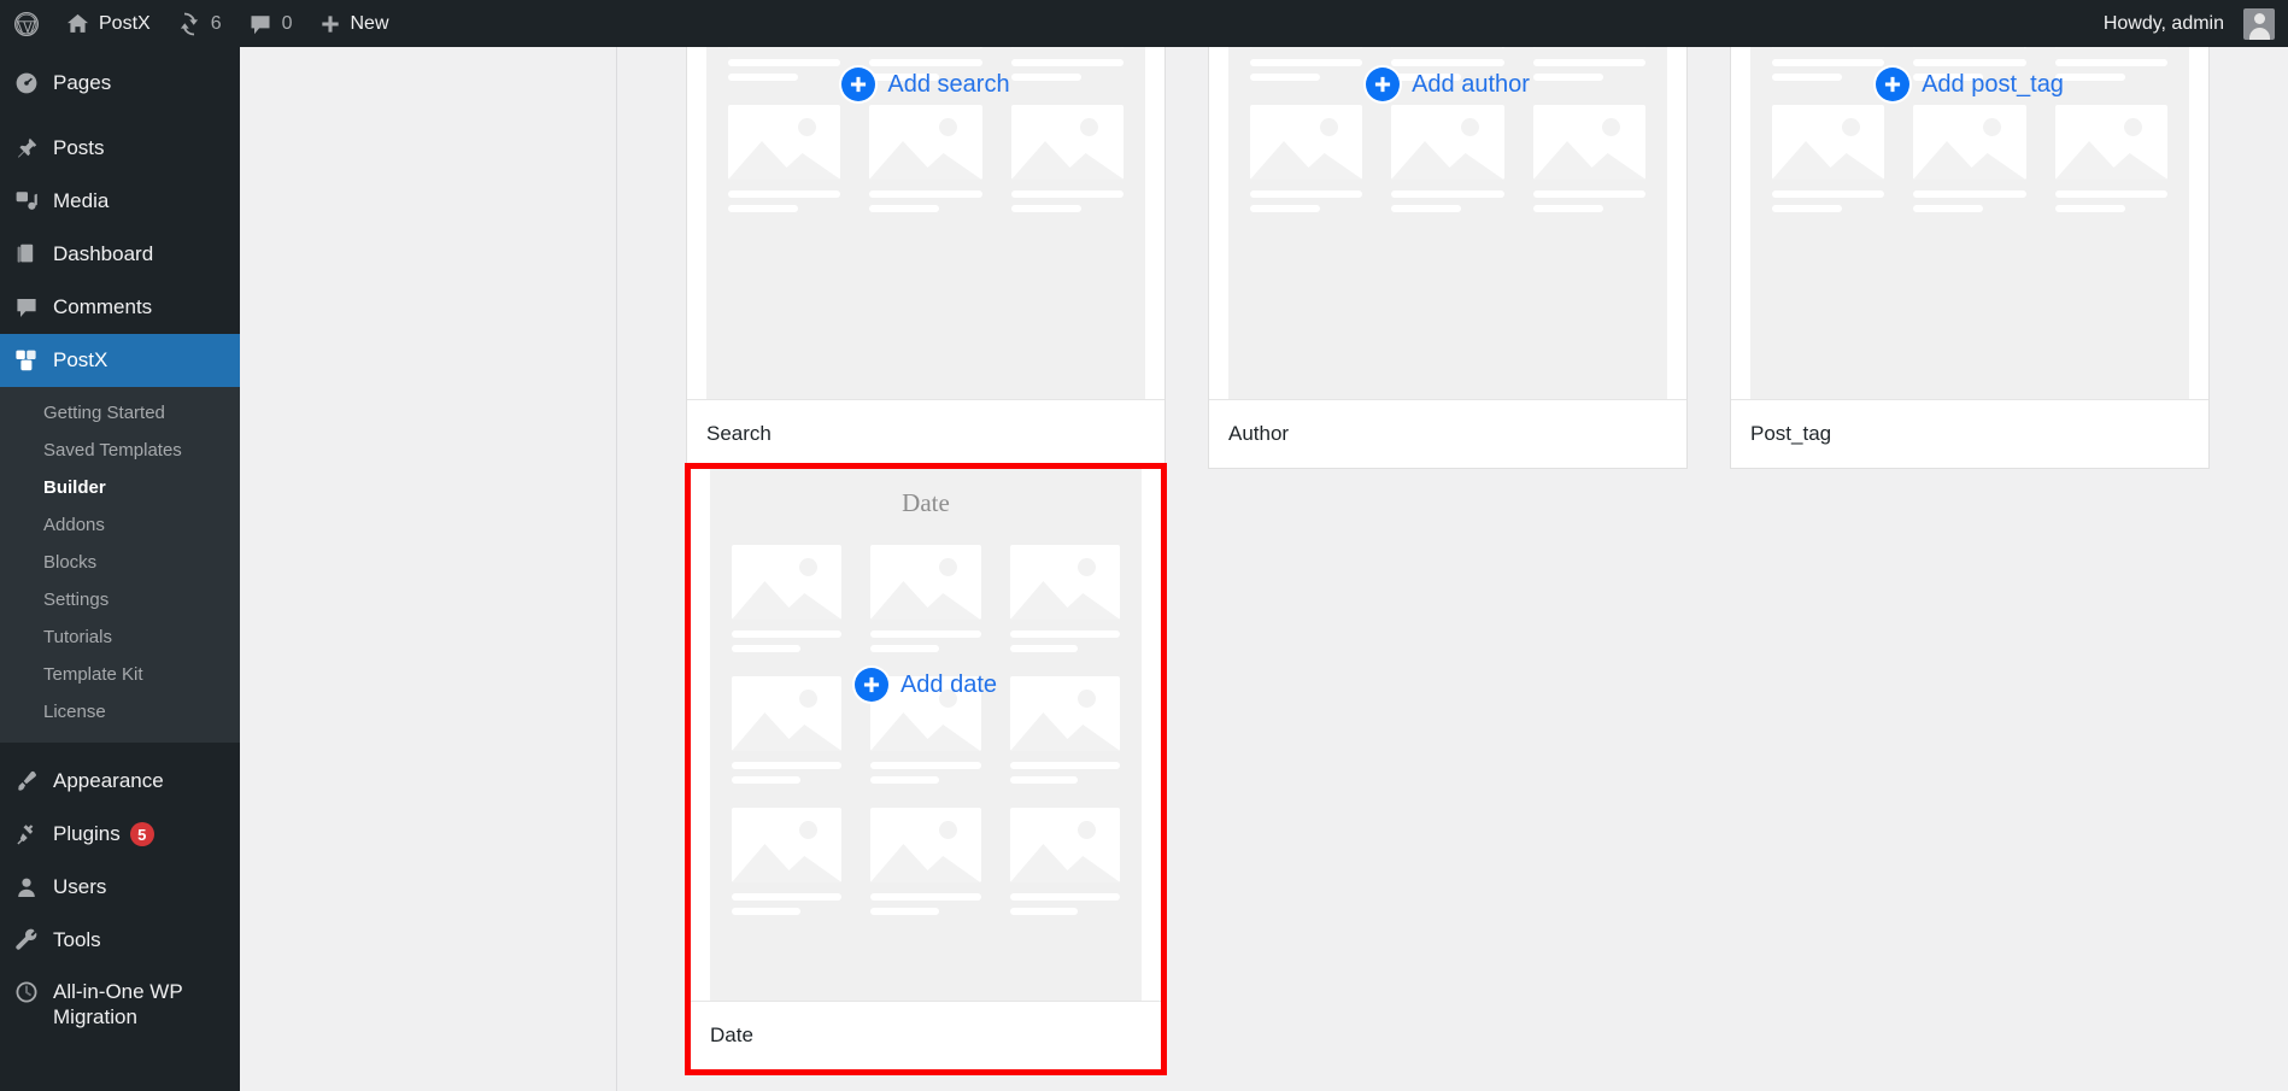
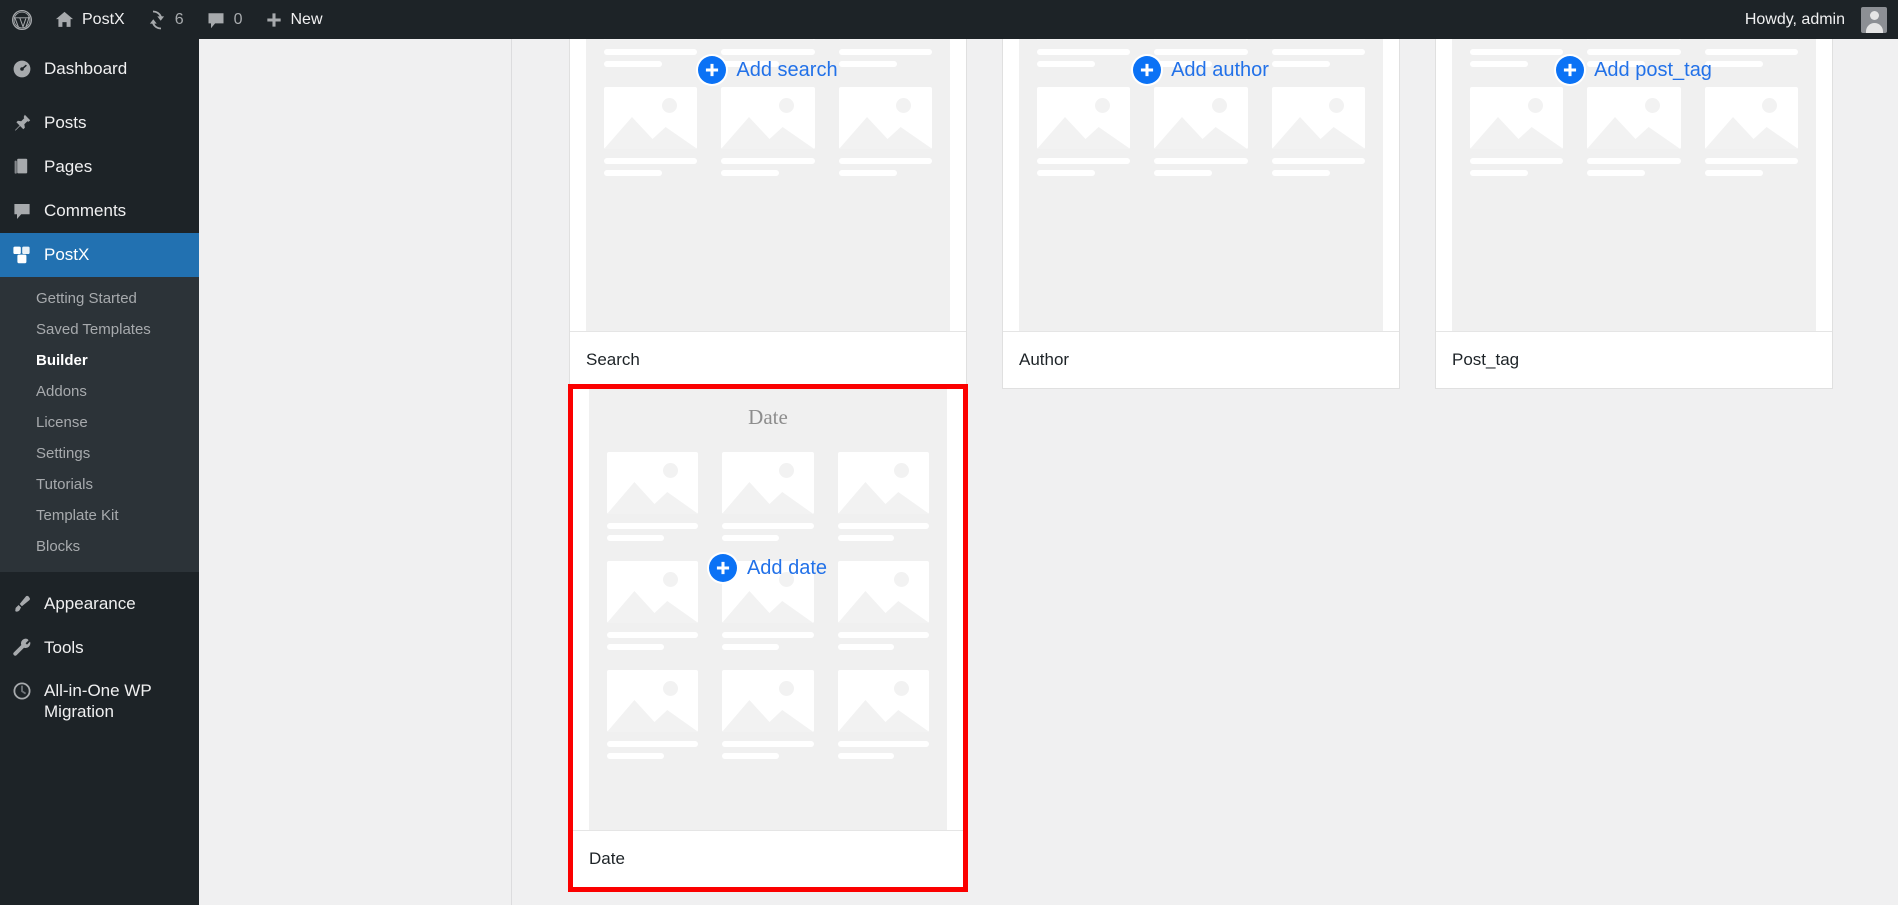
  PostX
  6
  0
  New
  Howdy, admin
- Pages
+ Dashboard
  Posts
- Media
- Dashboard
+ Pages
  Comments
  PostX
  Getting Started
  Saved Templates
  Builder
  Addons
- Blocks
+ License
  Settings
  Tutorials
  Template Kit
- License
+ Blocks
  Appearance
- Plugins
- 5
- Users
  Tools
  All-in-One WP Migration
  Add search
  Search
  Add author
  Author
  Add post_tag
  Post_tag
  Date
  Add date
  Date
